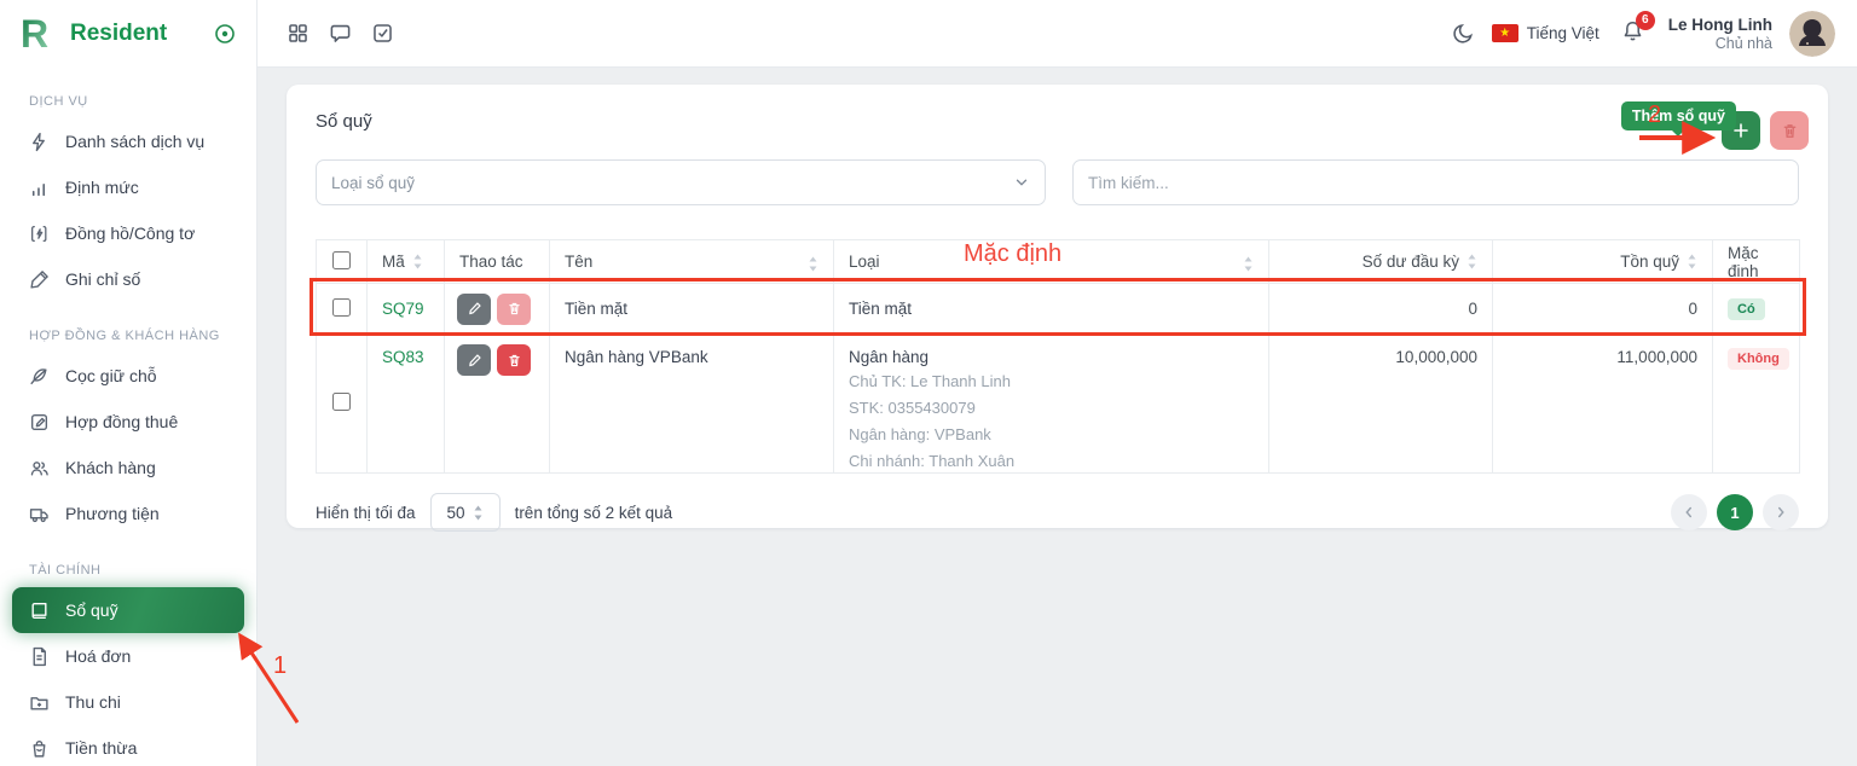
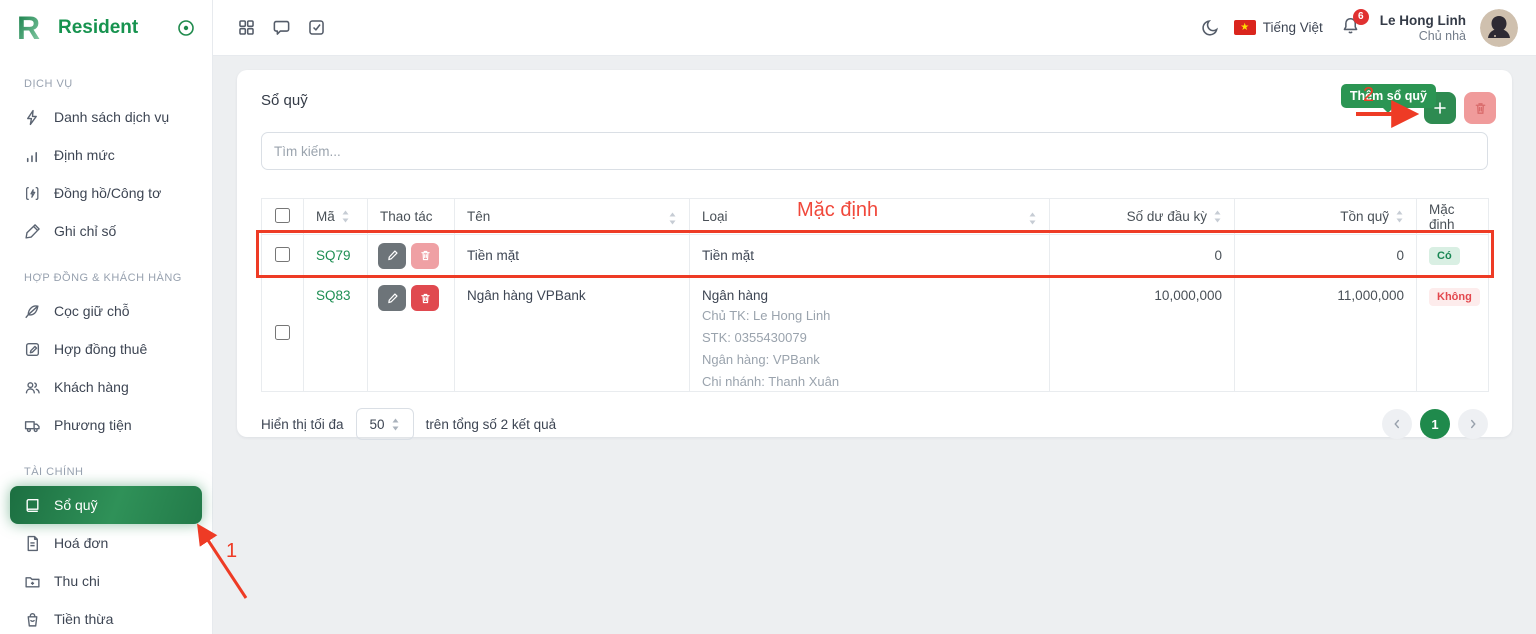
  R
  Resident
  DỊCH VỤ
  Danh sách dịch vụ
  Định mức
  Đồng hồ/Công tơ
  Ghi chỉ số
  HỢP ĐỒNG & KHÁCH HÀNG
  Cọc giữ chỗ
  Hợp đồng thuê
  Khách hàng
  Phương tiện
  TÀI CHÍNH
  Sổ quỹ
  Hoá đơn
  Thu chi
  Tiền thừa
  ★
  Tiếng Việt
  6
  Le Hong Linh
  Chủ nhà
  Sổ quỹ
  Thêm sổ quỹ
- Loại sổ quỹ
  Tìm kiếm...
  	Mã	Thao tác	Tên	Loại	Số dư đầu kỳ	Tồn quỹ	Mặc định
  	SQ79		Tiền mặt	Tiền mặt	0	0	Có
- 	SQ83		Ngân hàng VPBank	Ngân hàng Chủ TK: Le Thanh Linh STK: 0355430079 Ngân hàng: VPBank Chi nhánh: Thanh Xuân	10,000,000	11,000,000	Không
+ 	SQ83		Ngân hàng VPBank	Ngân hàng Chủ TK: Le Hong Linh STK: 0355430079 Ngân hàng: VPBank Chi nhánh: Thanh Xuân	10,000,000	11,000,000	Không
  Hiển thị tối đa
  50
  trên tổng số 2 kết quả
  1
  1
  2
  Mặc định
